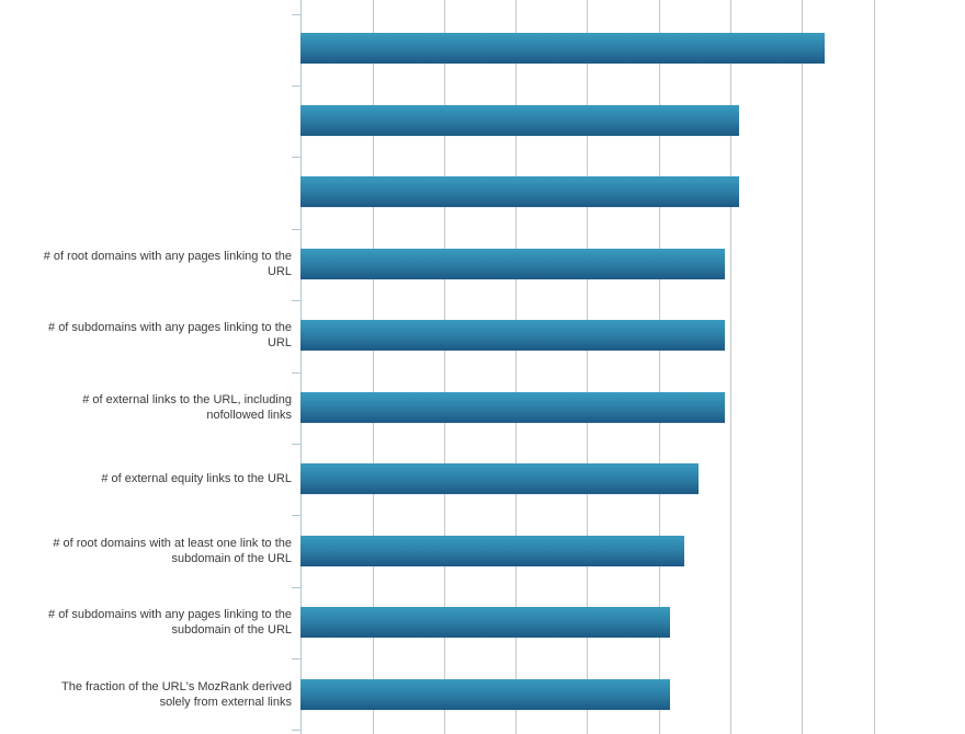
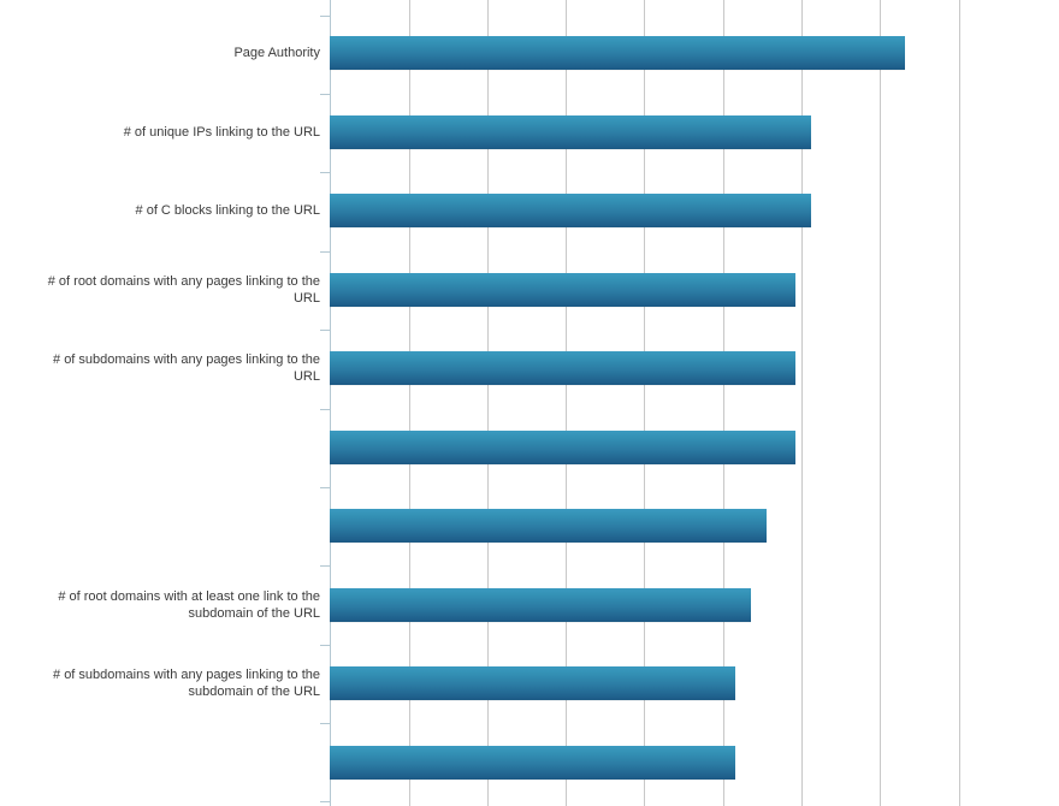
+ Page Authority
+ # of unique IPs linking to the URL
+ # of C blocks linking to the URL
  # of root domains with any pages linking to the
  URL
  # of subdomains with any pages linking to the
  URL
- # of external links to the URL, including
- nofollowed links
- # of external equity links to the URL
  # of root domains with at least one link to the
  subdomain of the URL
  # of subdomains with any pages linking to the
  subdomain of the URL
- The fraction of the URL's MozRank derived
- solely from external links
